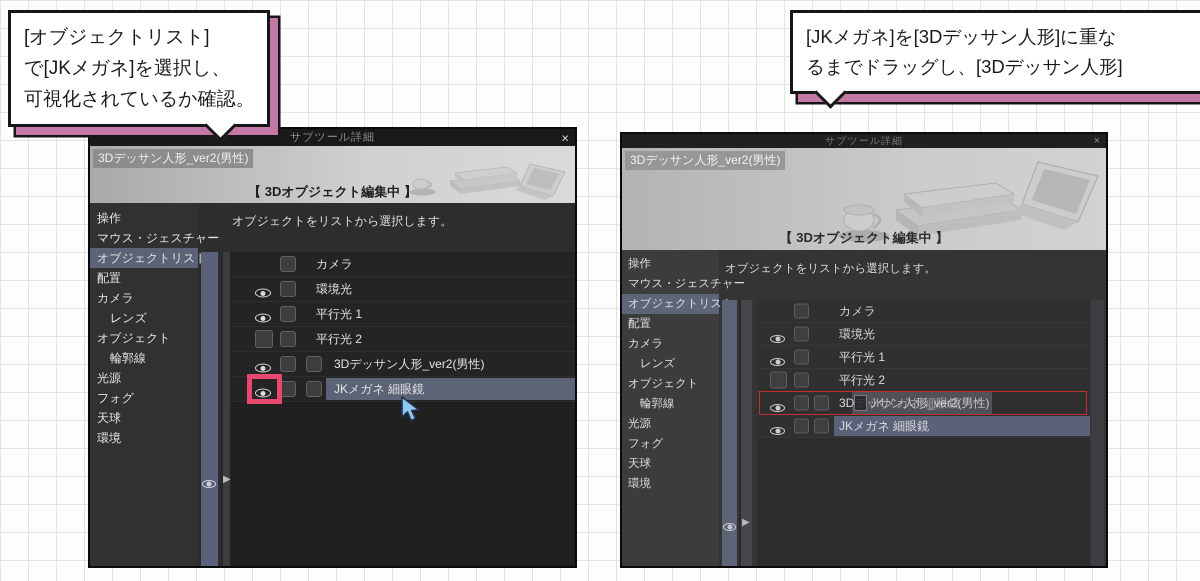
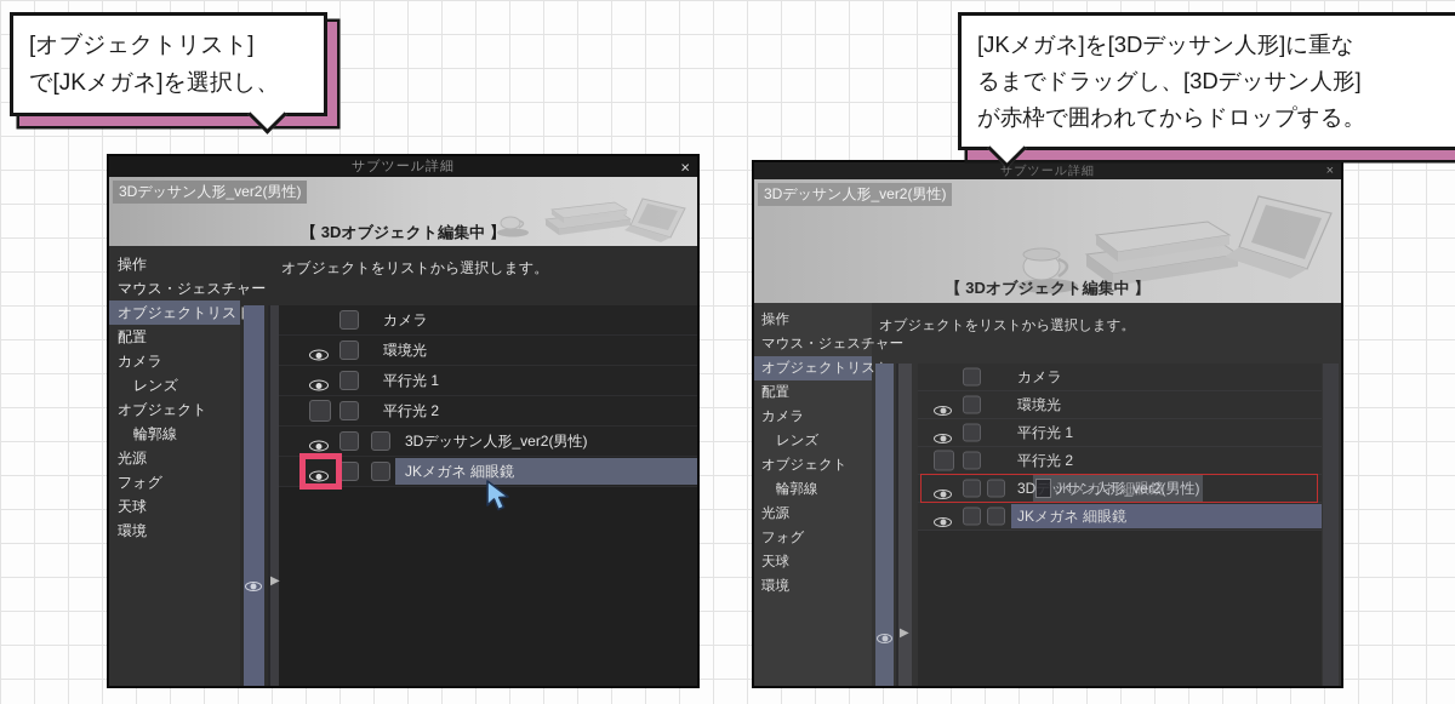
  [オブジェクトリスト]
  で[JKメガネ]を選択し、
- 可視化されているか確認。
  [JKメガネ]を[3Dデッサン人形]に重な
  るまでドラッグし、[3Dデッサン人形]
+ が赤枠で囲われてからドロップする。
  サブツール詳細
  ×
  3Dデッサン人形_ver2(男性)
  【 3Dオブジェクト編集中 】
  操作
  マウス・ジェスチャー
  オブジェクトリス
  配置
  カメラ
  レンズ
  オブジェクト
  輪郭線
  光源
  フォグ
  天球
  環境
  オブジェクトをリストから選択します。
  ▶
  カメラ
  環境光
  平行光 1
  平行光 2
  3Dデッサン人形_ver2(男性)
  JKメガネ 細眼鏡
  サブツール詳細
  ×
  3Dデッサン人形_ver2(男性)
  【 3Dオブジェクト編集中 】
  操作
  マウス・ジェスチャー
  オブジェクトリス
  配置
  カメラ
  レンズ
  オブジェクト
  輪郭線
  光源
  フォグ
  天球
  環境
  オブジェクトをリストから選択します。
  ▶
  カメラ
  環境光
  平行光 1
  平行光 2
  3Dデッサン人形_ver2(男性)
  JKメガネ 細眼鏡
  JKメガネ 細眼鏡
